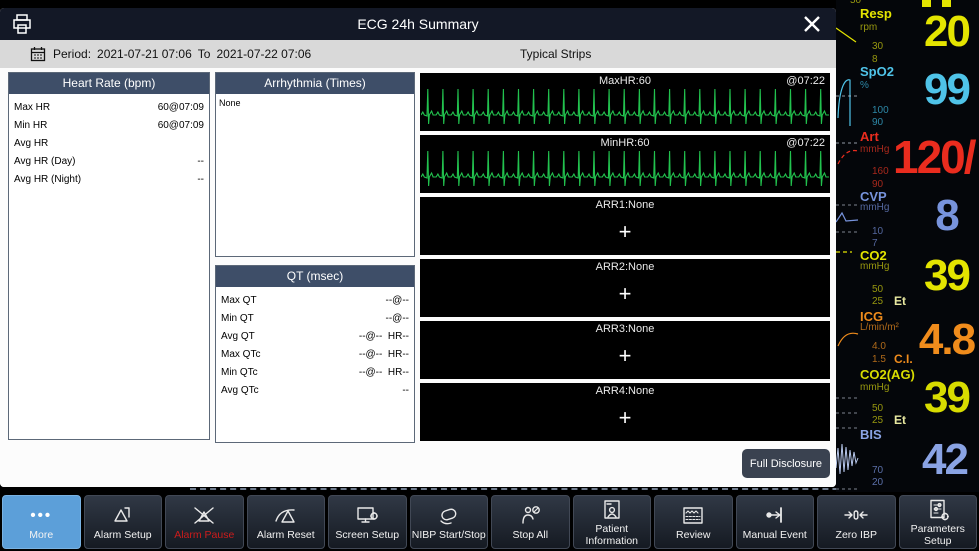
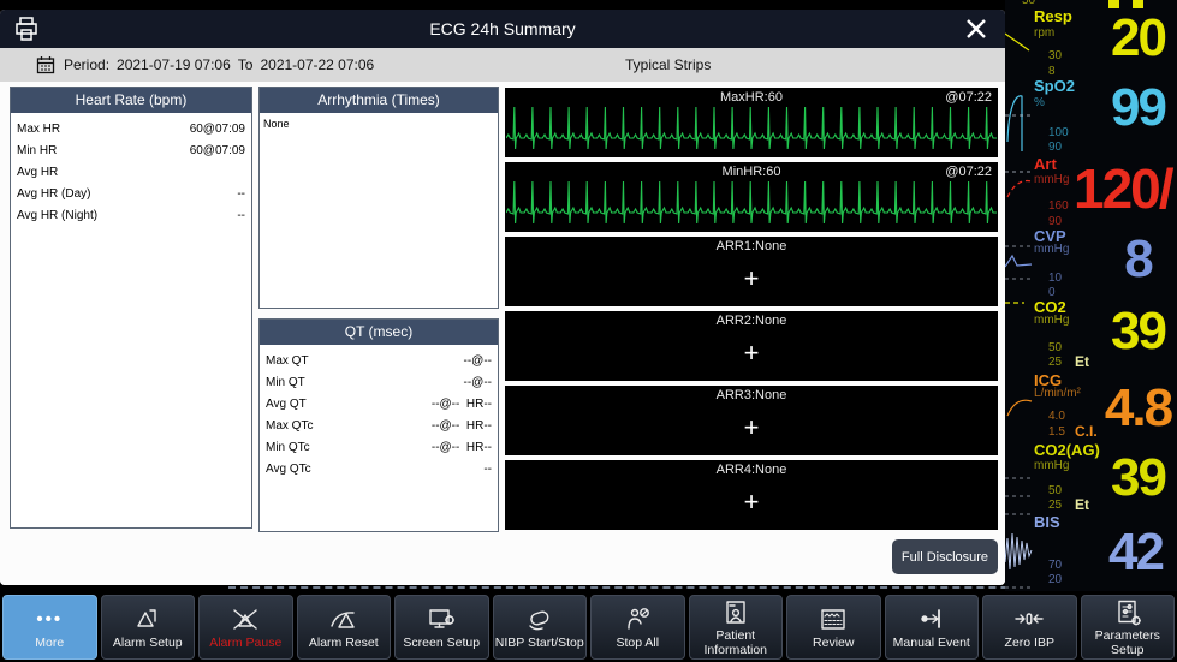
  ECG 24h Summary
  Period:
- 2021-07-21 07:06
+ 2021-07-19 07:06
  To
  2021-07-22 07:06
  Typical Strips
  Heart Rate (bpm)
  Max HR
  60@07:09
  Min HR
  60@07:09
  Avg HR
  Avg HR (Day)
  --
  Avg HR (Night)
  --
  Arrhythmia (Times)
  None
  QT (msec)
  Max QT
  --@--
  Min QT
  --@--
  Avg QT
  --@-- HR--
  Max QTc
  --@-- HR--
  Min QTc
  --@-- HR--
  Avg QTc
  --
  MaxHR:60
  @07:22
  MinHR:60
  @07:22
  ARR1:None
  +
  ARR2:None
  +
  ARR3:None
  +
  ARR4:None
  +
  Full Disclosure
  50
  Resp
  rpm
  30
  8
  20
  SpO2
  %
  100
  90
  99
  Art
  mmHg
  160
  90
  120/
  CVP
  mmHg
  10
- 7
+ 0
  8
  CO2
  mmHg
  50
  25
  Et
  39
  ICG
  L/min/m²
  4.0
  1.5
  C.I.
  4.8
  CO2(AG)
  mmHg
  50
  25
  Et
  39
  BIS
  70
  20
  42
  •••
  More
  Alarm Setup
  Alarm Pause
  Alarm Reset
  Screen Setup
  NIBP Start/Stop
  Stop All
  Patient Information
  Review
  Manual Event
  Zero IBP
  Parameters Setup
